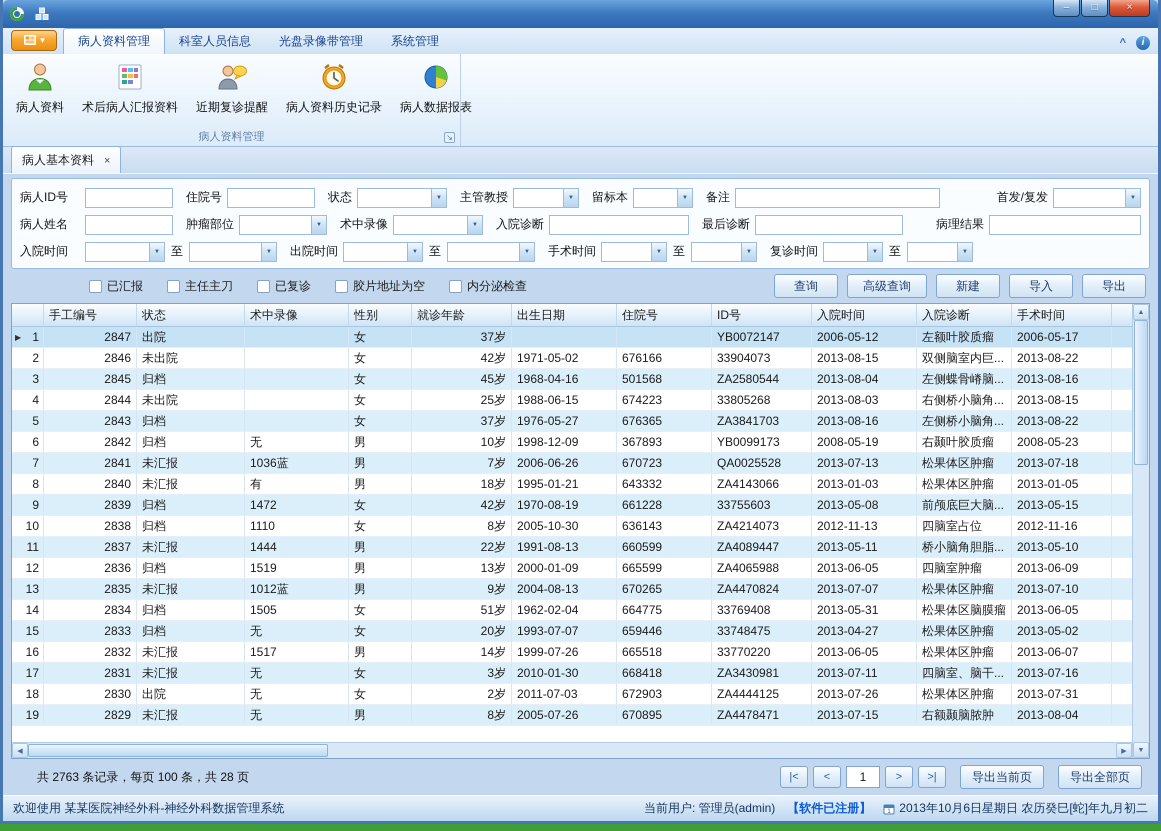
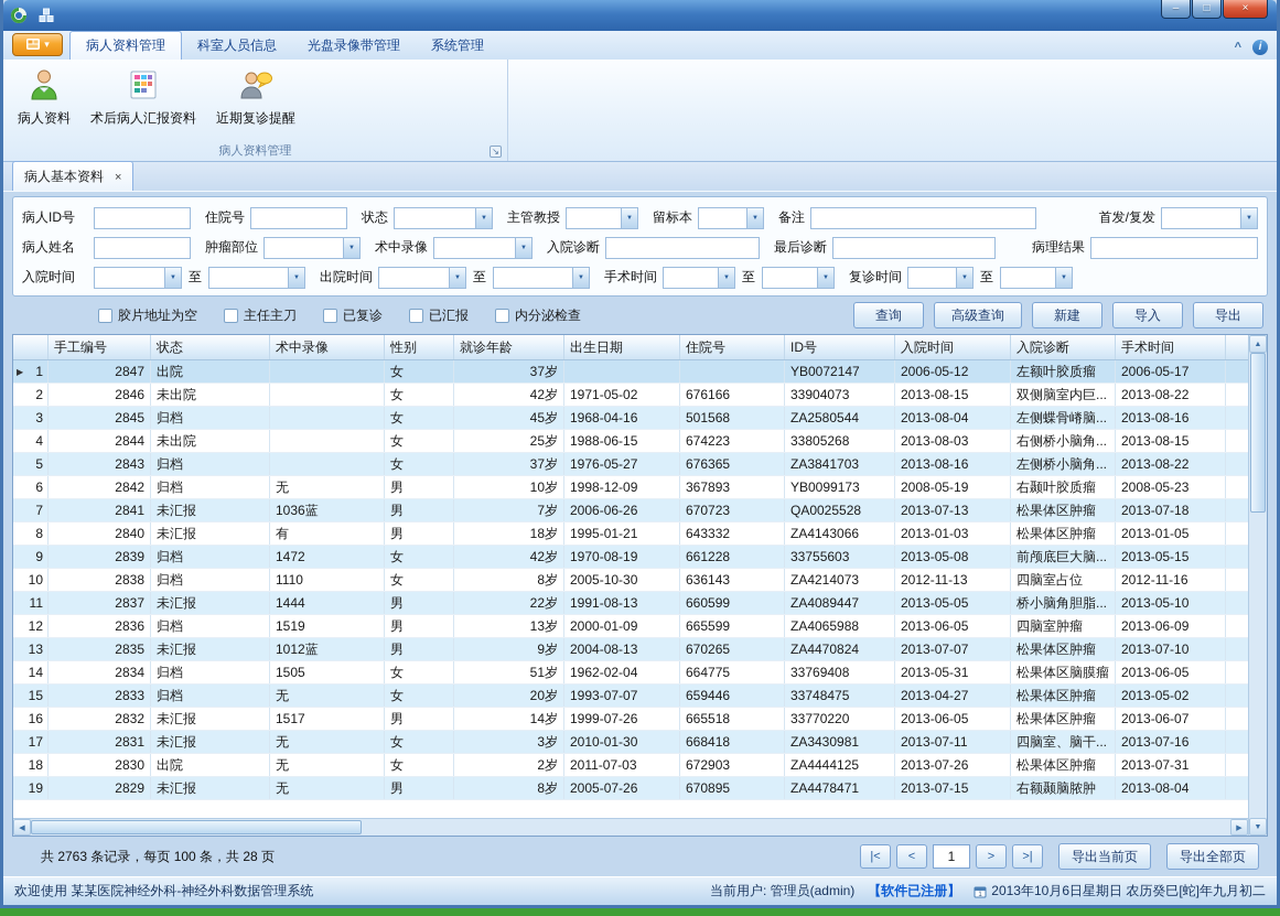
  –
  □
  ×
  ▾
  病人资料管理
  科室人员信息
  光盘录像带管理
  系统管理
  ^
  i
  病人资料
  术后病人汇报资料
  近期复诊提醒
- 病人资料历史记录
- 病人数据报表
  病人资料管理
  ↘
  病人基本资料
  ×
  病人ID号
  住院号
  状态
  主管教授
  留标本
  备注
  首发/复发
  病人姓名
  肿瘤部位
  术中录像
  入院诊断
  最后诊断
  病理结果
  入院时间
  至
  出院时间
  至
  手术时间
  至
  复诊时间
  至
- 已汇报
+ 胶片地址为空
  主任主刀
  已复诊
- 胶片地址为空
+ 已汇报
  内分泌检查
  查询
  高级查询
  新建
  导入
  导出
  手工编号
  状态
  术中录像
  性别
  就诊年龄
  出生日期
  住院号
  ID号
  入院时间
  入院诊断
  手术时间
  ▶
  1
  2847
  出院
  女
  37岁
  YB0072147
  2006-05-12
  左额叶胶质瘤
  2006-05-17
  2
  2846
  未出院
  女
  42岁
  1971-05-02
  676166
  33904073
  2013-08-15
  双侧脑室内巨...
  2013-08-22
  3
  2845
  归档
  女
  45岁
  1968-04-16
  501568
  ZA2580544
  2013-08-04
  左侧蝶骨嵴脑...
  2013-08-16
  4
  2844
  未出院
  女
  25岁
  1988-06-15
  674223
  33805268
  2013-08-03
  右侧桥小脑角...
  2013-08-15
  5
  2843
  归档
  女
  37岁
  1976-05-27
  676365
  ZA3841703
  2013-08-16
  左侧桥小脑角...
  2013-08-22
  6
  2842
  归档
  无
  男
  10岁
  1998-12-09
  367893
  YB0099173
  2008-05-19
  右颞叶胶质瘤
  2008-05-23
  7
  2841
  未汇报
  1036蓝
  男
  7岁
  2006-06-26
  670723
  QA0025528
  2013-07-13
  松果体区肿瘤
  2013-07-18
  8
  2840
  未汇报
  有
  男
  18岁
  1995-01-21
  643332
  ZA4143066
  2013-01-03
  松果体区肿瘤
  2013-01-05
  9
  2839
  归档
  1472
  女
  42岁
  1970-08-19
  661228
  33755603
  2013-05-08
  前颅底巨大脑...
  2013-05-15
  10
  2838
  归档
  1110
  女
  8岁
  2005-10-30
  636143
  ZA4214073
  2012-11-13
  四脑室占位
  2012-11-16
  11
  2837
  未汇报
  1444
  男
  22岁
  1991-08-13
  660599
  ZA4089447
- 2013-05-11
+ 2013-05-05
  桥小脑角胆脂...
  2013-05-10
  12
  2836
  归档
  1519
  男
  13岁
  2000-01-09
  665599
  ZA4065988
  2013-06-05
  四脑室肿瘤
  2013-06-09
  13
  2835
  未汇报
  1012蓝
  男
  9岁
  2004-08-13
  670265
  ZA4470824
  2013-07-07
  松果体区肿瘤
  2013-07-10
  14
  2834
  归档
  1505
  女
  51岁
  1962-02-04
  664775
  33769408
  2013-05-31
  松果体区脑膜瘤
  2013-06-05
  15
  2833
  归档
  无
  女
  20岁
  1993-07-07
  659446
  33748475
  2013-04-27
  松果体区肿瘤
  2013-05-02
  16
  2832
  未汇报
  1517
  男
  14岁
  1999-07-26
  665518
  33770220
  2013-06-05
  松果体区肿瘤
  2013-06-07
  17
  2831
  未汇报
  无
  女
  3岁
  2010-01-30
  668418
  ZA3430981
  2013-07-11
  四脑室、脑干...
  2013-07-16
  18
  2830
  出院
  无
  女
  2岁
  2011-07-03
  672903
  ZA4444125
  2013-07-26
  松果体区肿瘤
  2013-07-31
  19
  2829
  未汇报
  无
  男
  8岁
  2005-07-26
  670895
  ZA4478471
  2013-07-15
  右额颞脑脓肿
  2013-08-04
  共 2763 条记录，每页 100 条，共 28 页
  |<
  <
  1
  >
  >|
  导出当前页
  导出全部页
  欢迎使用 某某医院神经外科-神经外科数据管理系统
  当前用户: 管理员(admin)
  【软件已注册】
  2013年10月6日星期日 农历癸巳[蛇]年九月初二
